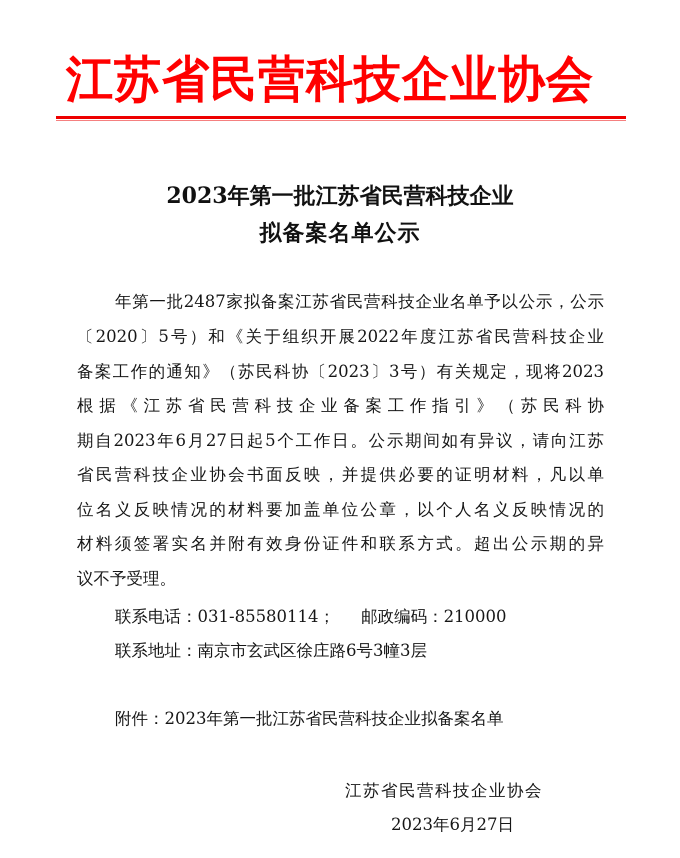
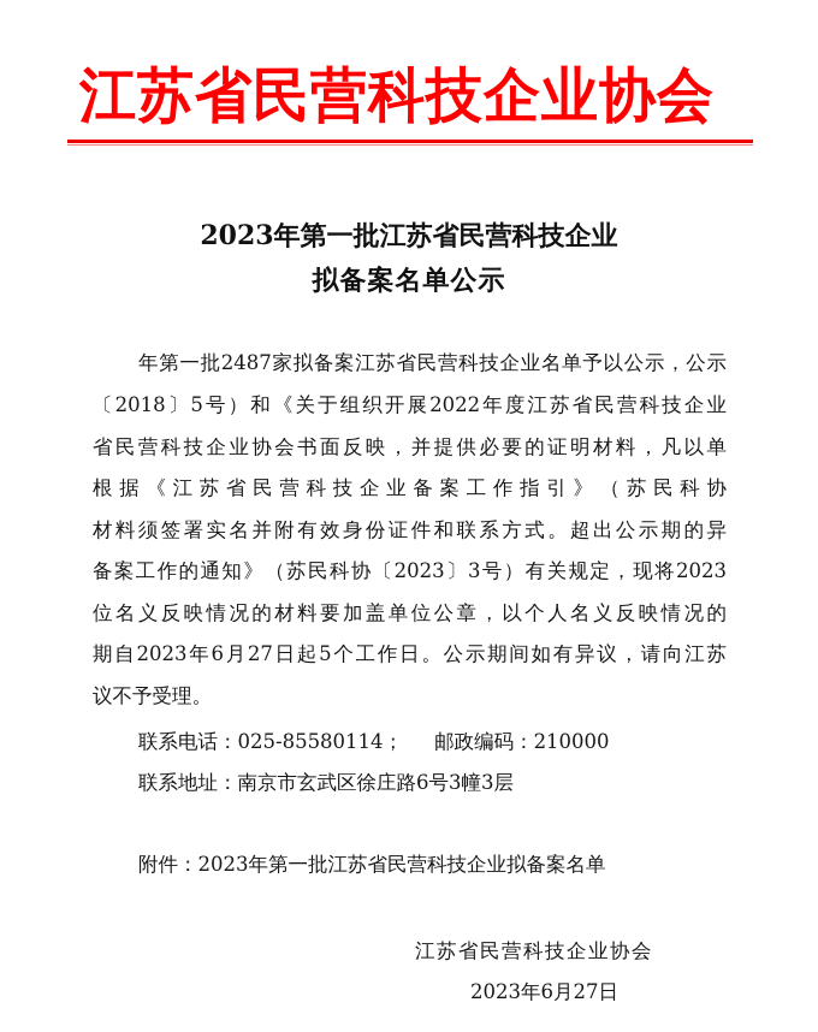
  江苏省民营科技企业协会
  2023年第一批江苏省民营科技企业
  拟备案名单公示
  年第一批2487家拟备案江苏省民营科技企业名单予以公示，公示
- 〔2020〕5号）和《关于组织开展2022年度江苏省民营科技企业
+ 〔2018〕5号）和《关于组织开展2022年度江苏省民营科技企业
- 备案工作的通知》（苏民科协〔2023〕3号）有关规定，现将2023
+ 省民营科技企业协会书面反映，并提供必要的证明材料，凡以单
  根据《江苏省民营科技企业备案工作指引》（苏民科协
- 期自2023年6月27日起5个工作日。公示期间如有异议，请向江苏
+ 材料须签署实名并附有效身份证件和联系方式。超出公示期的异
- 省民营科技企业协会书面反映，并提供必要的证明材料，凡以单
+ 备案工作的通知》（苏民科协〔2023〕3号）有关规定，现将2023
  位名义反映情况的材料要加盖单位公章，以个人名义反映情况的
- 材料须签署实名并附有效身份证件和联系方式。超出公示期的异
+ 期自2023年6月27日起5个工作日。公示期间如有异议，请向江苏
  议不予受理。
- 联系电话：031-85580114； 邮政编码：210000
+ 联系电话：025-85580114； 邮政编码：210000
  联系地址：南京市玄武区徐庄路6号3幢3层
  附件：2023年第一批江苏省民营科技企业拟备案名单
  江苏省民营科技企业协会
  2023年6月27日
